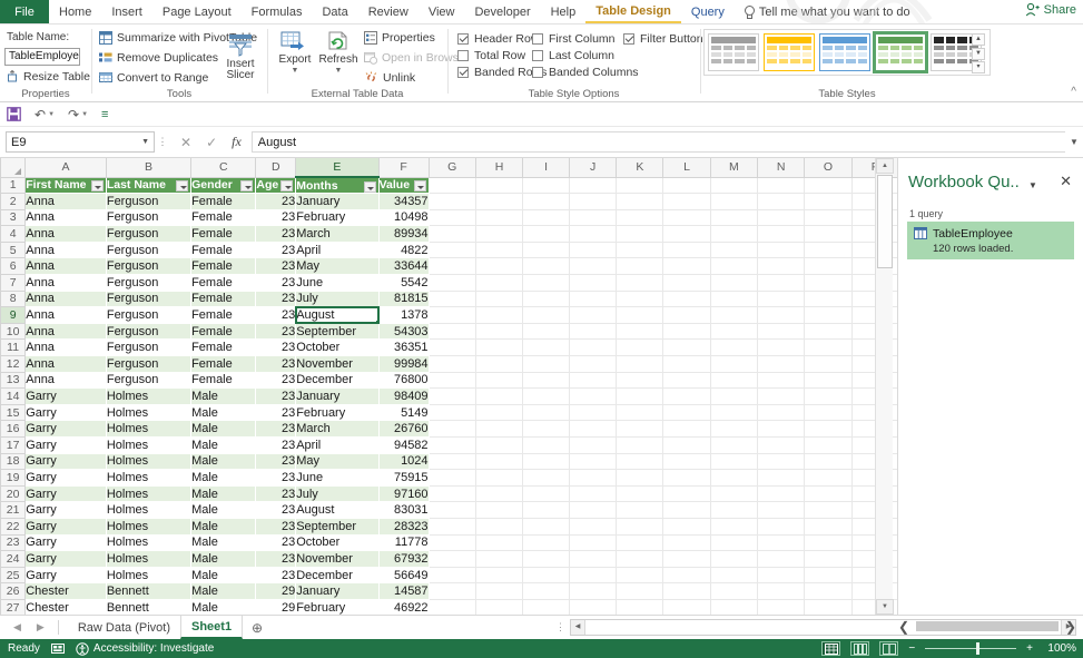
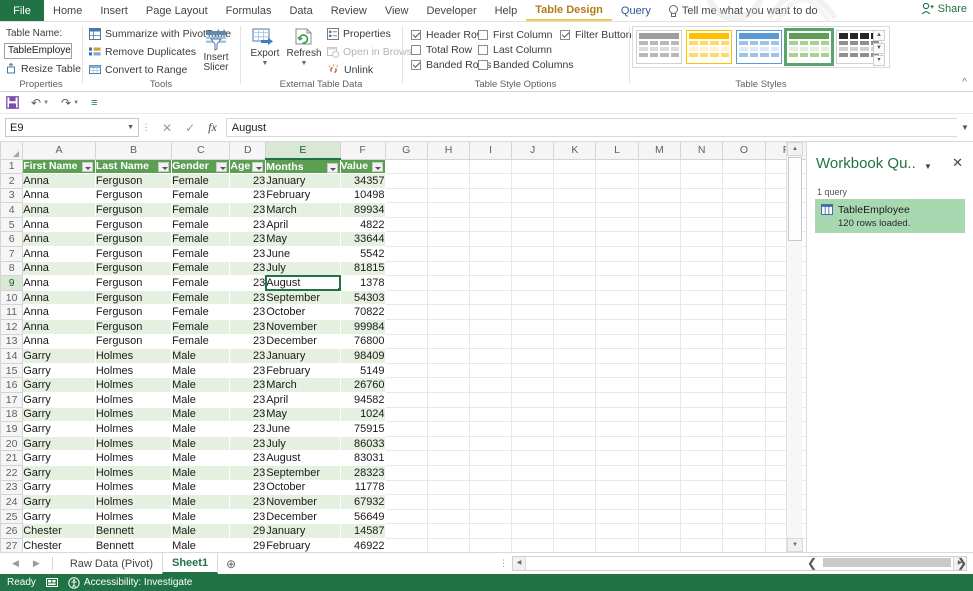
  File
  Home
  Insert
  Page Layout
  Formulas
  Data
  Review
  View
  Developer
  Help
  Table Design
  Query
  Tell me what you want to do
  Share
  Table Name:
  TableEmploye
  Resize Table
  Properties
  Summarize with Pivote
  Remove Duplicates
  Convert to Range
  Insert Slicer
  Tools
  Export
  Refresh
  Properties
  Open in Bros
  Unlink
  External Table Data
  Header Ro
  Total Row
  Banded Ros
  First Column
  Last Column
  Banded Columns
  Filter Butto
  Table Style Options
  Table Styles
  ^
  ↶
  ↷
  ≡
  E9
  ⋮
  ✕
  ✓
  fx
  August
  ▼
  	A	B	C	D	E	F	G	H	I	J	K	L	M	N	O
  1	First Name	Last Name	Gender	Age	Months	Value
  2	Anna	Ferguson	Female	23	January	34357
  3	Anna	Ferguson	Female	23	February	10498
  4	Anna	Ferguson	Female	23	March	89934
  5	Anna	Ferguson	Female	23	April	4822
  6	Anna	Ferguson	Female	23	May	33644
  7	Anna	Ferguson	Female	23	June	5542
  8	Anna	Ferguson	Female	23	July	81815
  9	Anna	Ferguson	Female	23	August	1378
  10	Anna	Ferguson	Female	23	September	54303
- 11	Anna	Ferguson	Female	23	October	36351
+ 11	Anna	Ferguson	Female	23	October	70822
  12	Anna	Ferguson	Female	23	November	99984
  13	Anna	Ferguson	Female	23	December	76800
  14	Garry	Holmes	Male	23	January	98409
  15	Garry	Holmes	Male	23	February	5149
  16	Garry	Holmes	Male	23	March	26760
  17	Garry	Holmes	Male	23	April	94582
  18	Garry	Holmes	Male	23	May	1024
  19	Garry	Holmes	Male	23	June	75915
- 20	Garry	Holmes	Male	23	July	97160
+ 20	Garry	Holmes	Male	23	July	86033
  21	Garry	Holmes	Male	23	August	83031
  22	Garry	Holmes	Male	23	September	28323
  23	Garry	Holmes	Male	23	October	11778
  24	Garry	Holmes	Male	23	November	67932
  25	Garry	Holmes	Male	23	December	56649
  26	Chester	Bennett	Male	29	January	14587
  27	Chester	Bennett	Male	29	February	46922
  Workbook Qu..
  ▼
  ✕
  1 query
  TableEmployee
  120 rows loaded.
  ◀
  ▶
  Raw Data (Pivot)
  Sheet1
  ⊕
  ⋮
  ❮
  ❯
  Ready
  Accessibility: Investigate
- −
- +
- 100%
